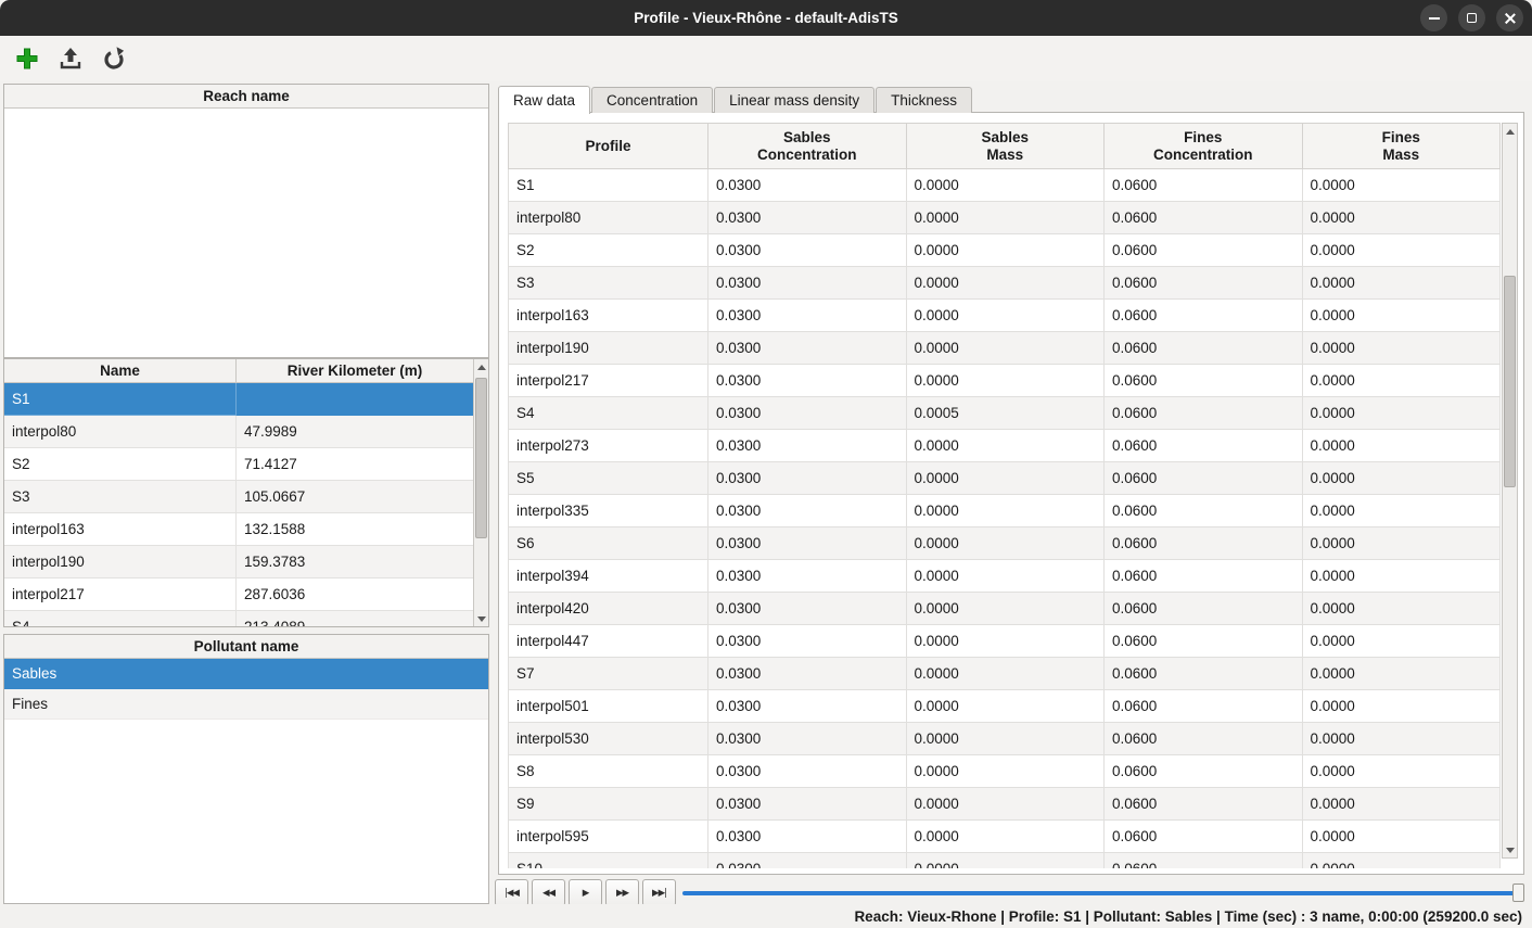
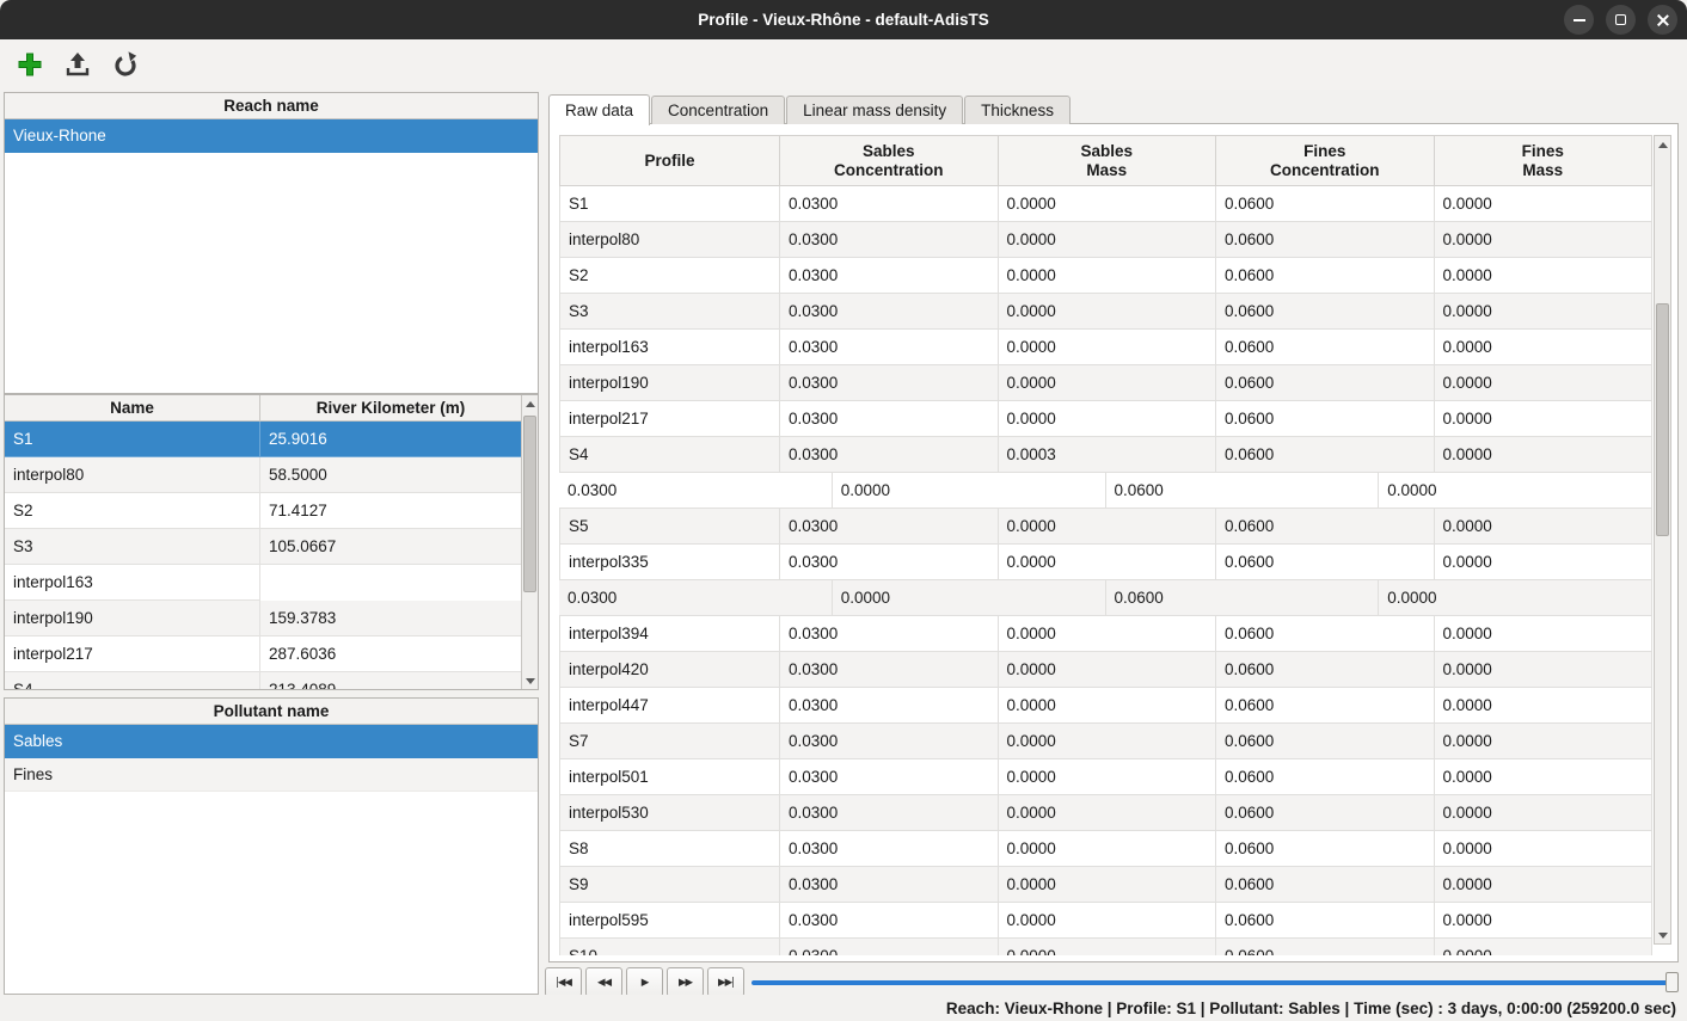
  Profile - Vieux-Rhône - default-AdisTS
  Reach name
+ Vieux-Rhone
  Name
  River Kilometer (m)
  S1
+ 25.9016
  interpol80
- 47.9989
+ 58.5000
  S2
  71.4127
  S3
  105.0667
  interpol163
- 132.1588
  interpol190
  159.3783
  interpol217
  287.6036
  Pollutant name
  Sables
  Fines
  Raw data
  Concentration
  Linear mass density
  Thickness
  Profile
  Sables
  Concentration
  Sables
  Mass
  Fines
  Concentration
  Fines
  Mass
  S1
  0.0300
  0.0000
  0.0600
  0.0000
  interpol80
  0.0300
  0.0000
  0.0600
  0.0000
  S2
  0.0300
  0.0000
  0.0600
  0.0000
  S3
  0.0300
  0.0000
  0.0600
  0.0000
  interpol163
  0.0300
  0.0000
  0.0600
  0.0000
  interpol190
  0.0300
  0.0000
  0.0600
  0.0000
  interpol217
  0.0300
  0.0000
  0.0600
  0.0000
  S4
  0.0300
- 0.0005
+ 0.0003
  0.0600
  0.0000
- interpol273
  0.0300
  0.0000
  0.0600
  0.0000
  S5
  0.0300
  0.0000
  0.0600
  0.0000
  interpol335
  0.0300
  0.0000
  0.0600
  0.0000
- S6
  0.0300
  0.0000
  0.0600
  0.0000
  interpol394
  0.0300
  0.0000
  0.0600
  0.0000
  interpol420
  0.0300
  0.0000
  0.0600
  0.0000
  interpol447
  0.0300
  0.0000
  0.0600
  0.0000
  S7
  0.0300
  0.0000
  0.0600
  0.0000
  interpol501
  0.0300
  0.0000
  0.0600
  0.0000
  interpol530
  0.0300
  0.0000
  0.0600
  0.0000
  S8
  0.0300
  0.0000
  0.0600
  0.0000
  S9
  0.0300
  0.0000
  0.0600
  0.0000
  interpol595
  0.0300
  0.0000
  0.0600
  0.0000
  |◀◀
  ◀◀
  ▶
  ▶▶
  ▶▶|
- Reach: Vieux-Rhone | Profile: S1 | Pollutant: Sables | Time (sec) : 3 name, 0:00:00 (259200.0 sec)
+ Reach: Vieux-Rhone | Profile: S1 | Pollutant: Sables | Time (sec) : 3 days, 0:00:00 (259200.0 sec)
